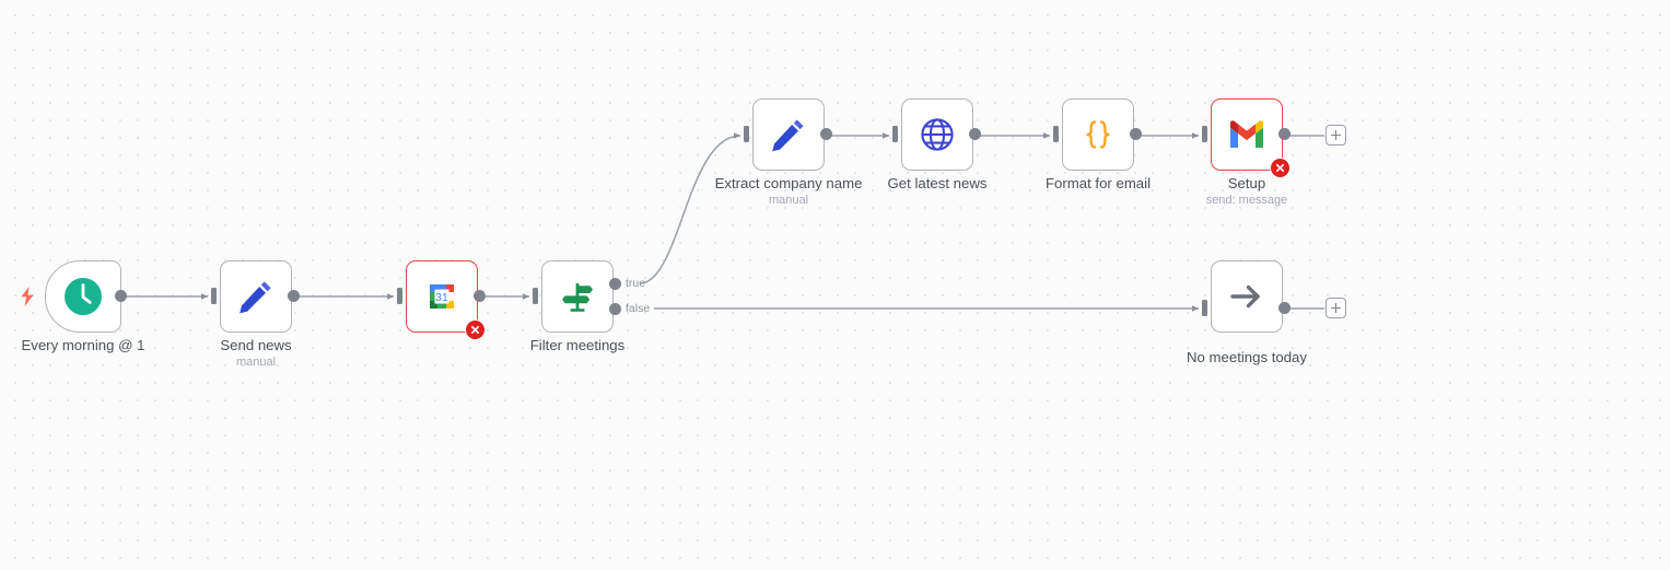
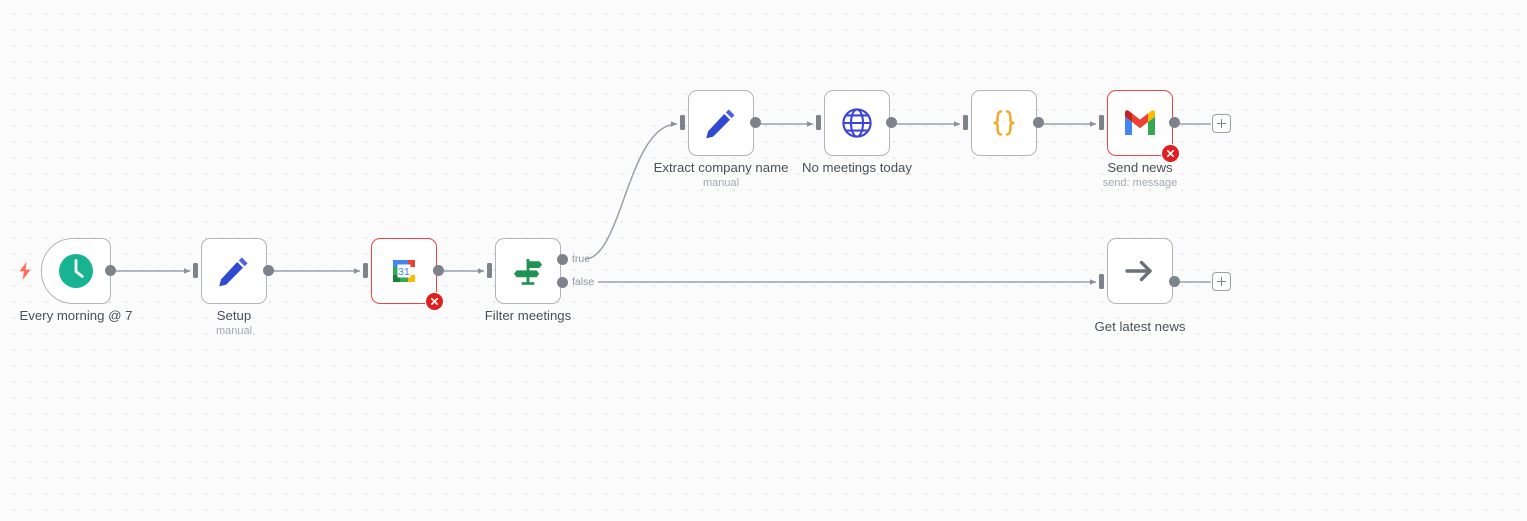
- Every morning @ 1
+ Every morning @ 7
- Send news
+ Setup
  manual
  31
  Filter meetings
  true
  false
  Extract company name
  manual
- Get latest news
+ No meetings today
- Format for email
- Setup
+ Send news
  send: message
- No meetings today
+ Get latest news
